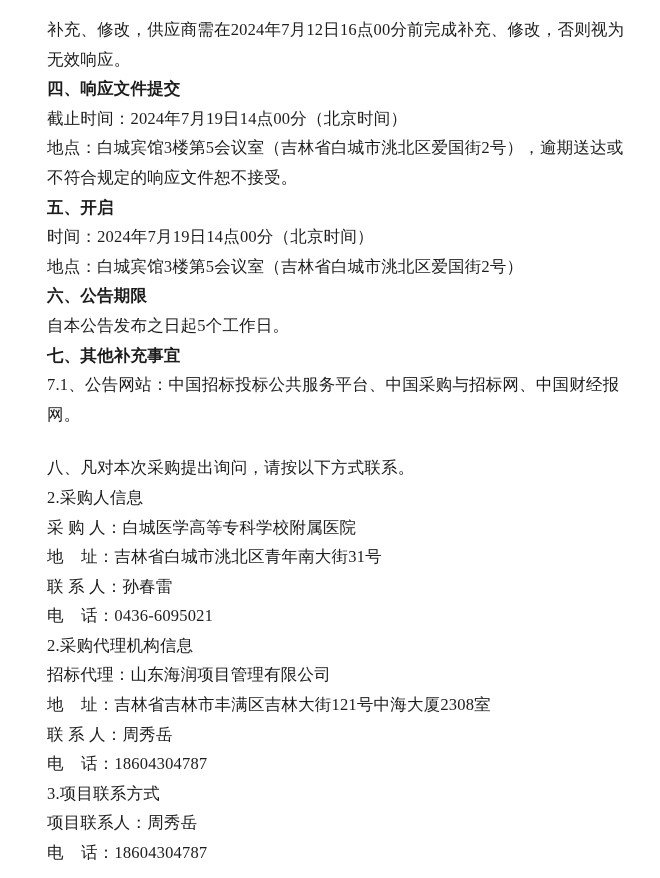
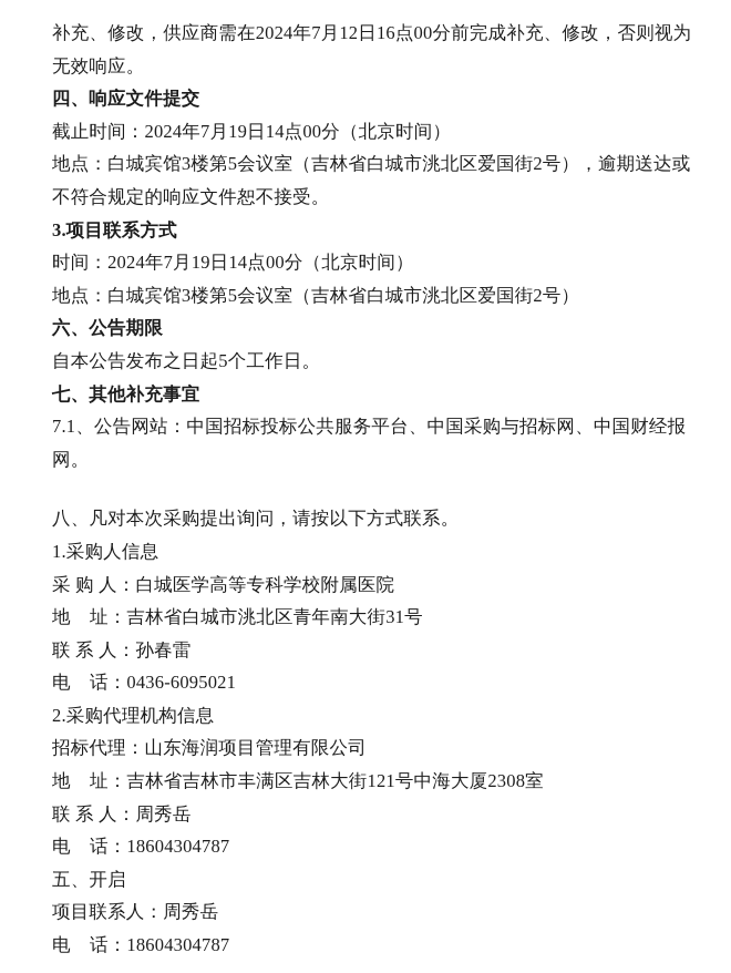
  补充、修改，供应商需在2024年7月12日16点00分前完成补充、修改，否则视为
  无效响应。
  四、响应文件提交
  截止时间：2024年7月19日14点00分（北京时间）
  地点：白城宾馆3楼第5会议室（吉林省白城市洮北区爱国街2号），逾期送达或
  不符合规定的响应文件恕不接受。
- 五、开启
+ 3.项目联系方式
  时间：2024年7月19日14点00分（北京时间）
  地点：白城宾馆3楼第5会议室（吉林省白城市洮北区爱国街2号）
  六、公告期限
  自本公告发布之日起5个工作日。
  七、其他补充事宜
  7.1、公告网站：中国招标投标公共服务平台、中国采购与招标网、中国财经报
  网。
  八、凡对本次采购提出询问，请按以下方式联系。
- 2.采购人信息
+ 1.采购人信息
  采 购 人：白城医学高等专科学校附属医院
  地 址：吉林省白城市洮北区青年南大街31号
  联 系 人：孙春雷
  电 话：0436-6095021
  2.采购代理机构信息
  招标代理：山东海润项目管理有限公司
  地 址：吉林省吉林市丰满区吉林大街121号中海大厦2308室
  联 系 人：周秀岳
  电 话：18604304787
- 3.项目联系方式
+ 五、开启
  项目联系人：周秀岳
  电 话：18604304787
